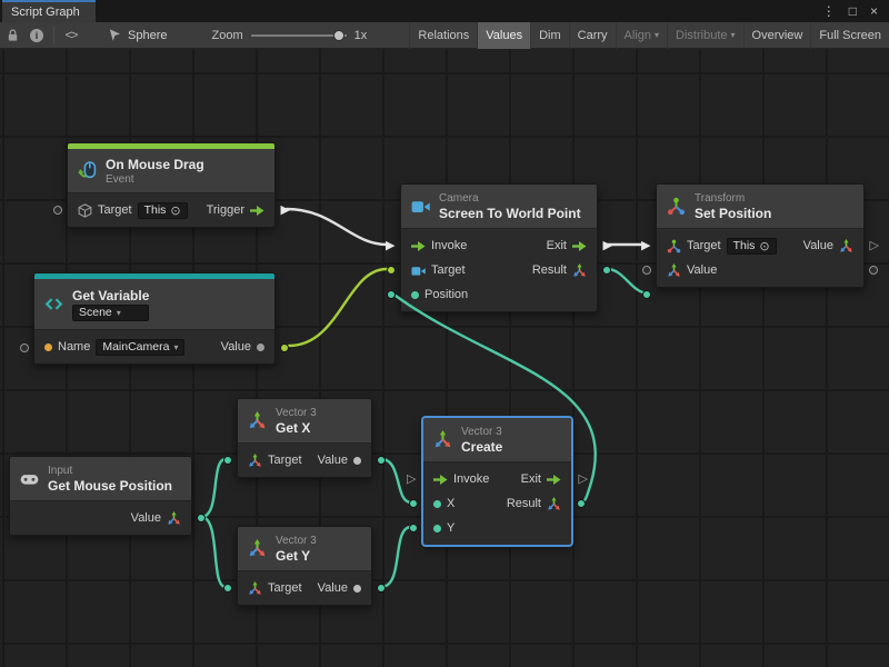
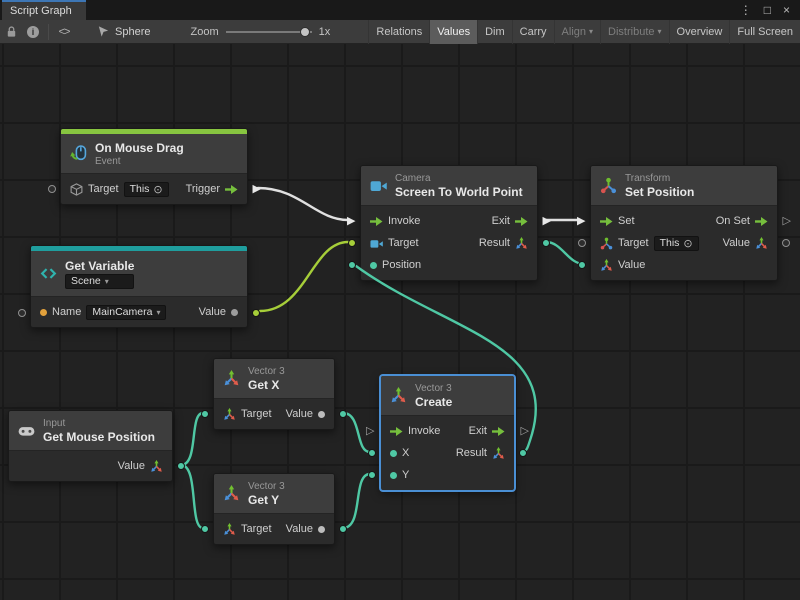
  Script Graph
  ⋮
  □
  ×
  i
  <>
  Sphere
  Zoom
  1x
  Relations
  Values
  Dim
  Carry
  Align
  ▾
  Distribute
  ▾
  Overview
  Full Screen
  On Mouse Drag
  Event
  Target
  This
  ⊙
  Trigger
  ▶
  Get Variable
  Scene
  ▾
  Name
  MainCamera
  ▾
  Value
  Camera
  Screen To World Point
  Invoke
  Exit
  Target
  Result
  Position
  ▶
  ▶
  Transform
  Set Position
+ Set
+ On Set
  Target
  This
  ⊙
  Value
  Value
  ▶
  ▷
  Vector 3
  Get X
  Target
  Value
  Vector 3
  Get Y
  Target
  Value
  Input
  Get Mouse Position
  Value
  Vector 3
  Create
  Invoke
  Exit
  X
  Result
  Y
  ▷
  ▷
